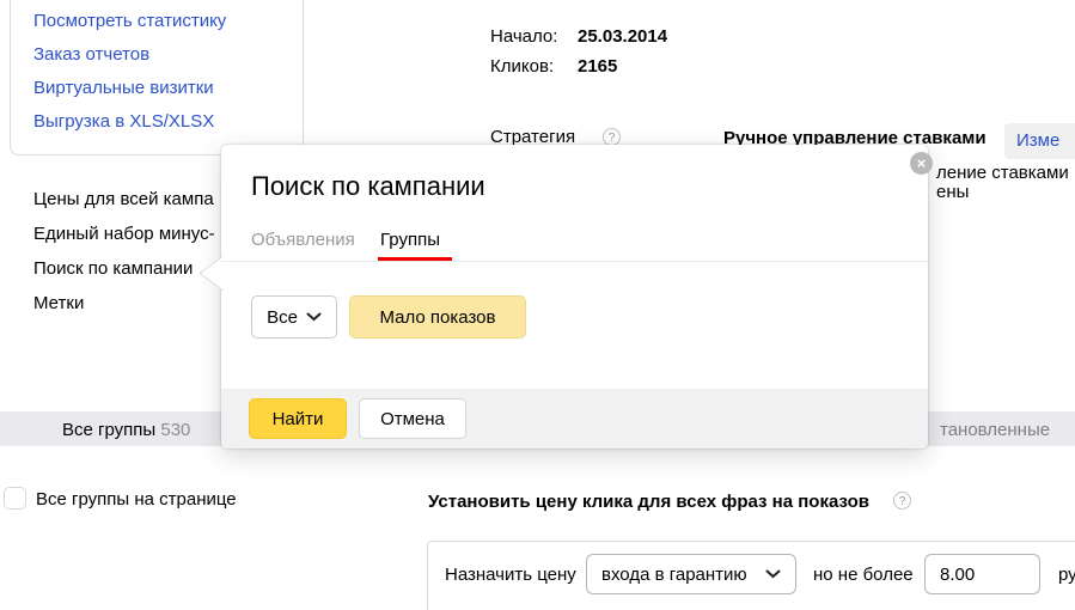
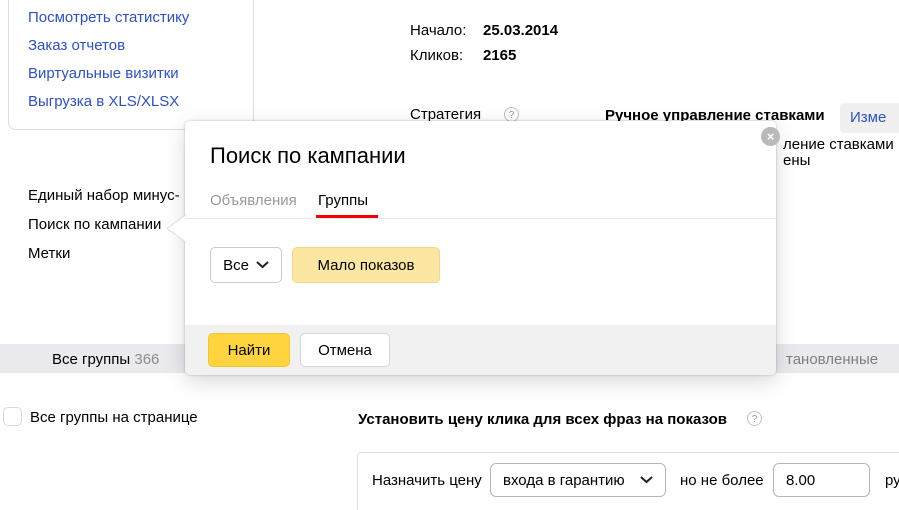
  Посмотреть статистику
  Заказ отчетов
  Виртуальные визитки
  Выгрузка в XLS/XLSX
  Начало:
  25.03.2014
  Кликов:
  2165
  Стратегия
  ?
  Ручное управление ставками
  Изме
  ление ставками
  ены
- Цены для всей кампа
  Единый набор минус-
  Поиск по кампании
  Метки
- Все группы 530
+ Все группы 366
  тановленные
  Все группы на странице
  Установить цену клика для всех фраз на показов
  ?
  Назначить цену
  входа в гарантию
  но не более
  8.00
  ру
  ×
  Поиск по кампании
  Объявления
  Группы
  Все
  Мало показов
  Найти
  Отмена
